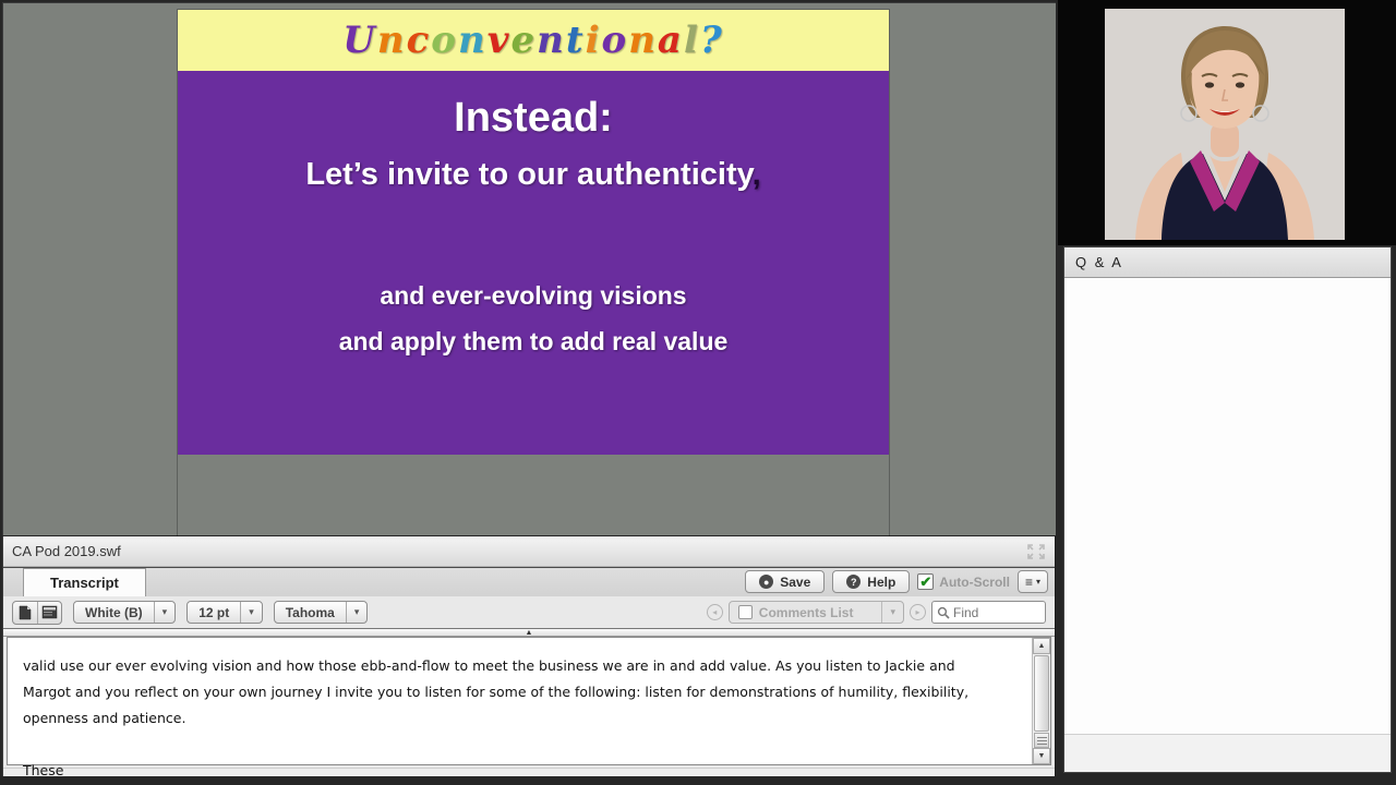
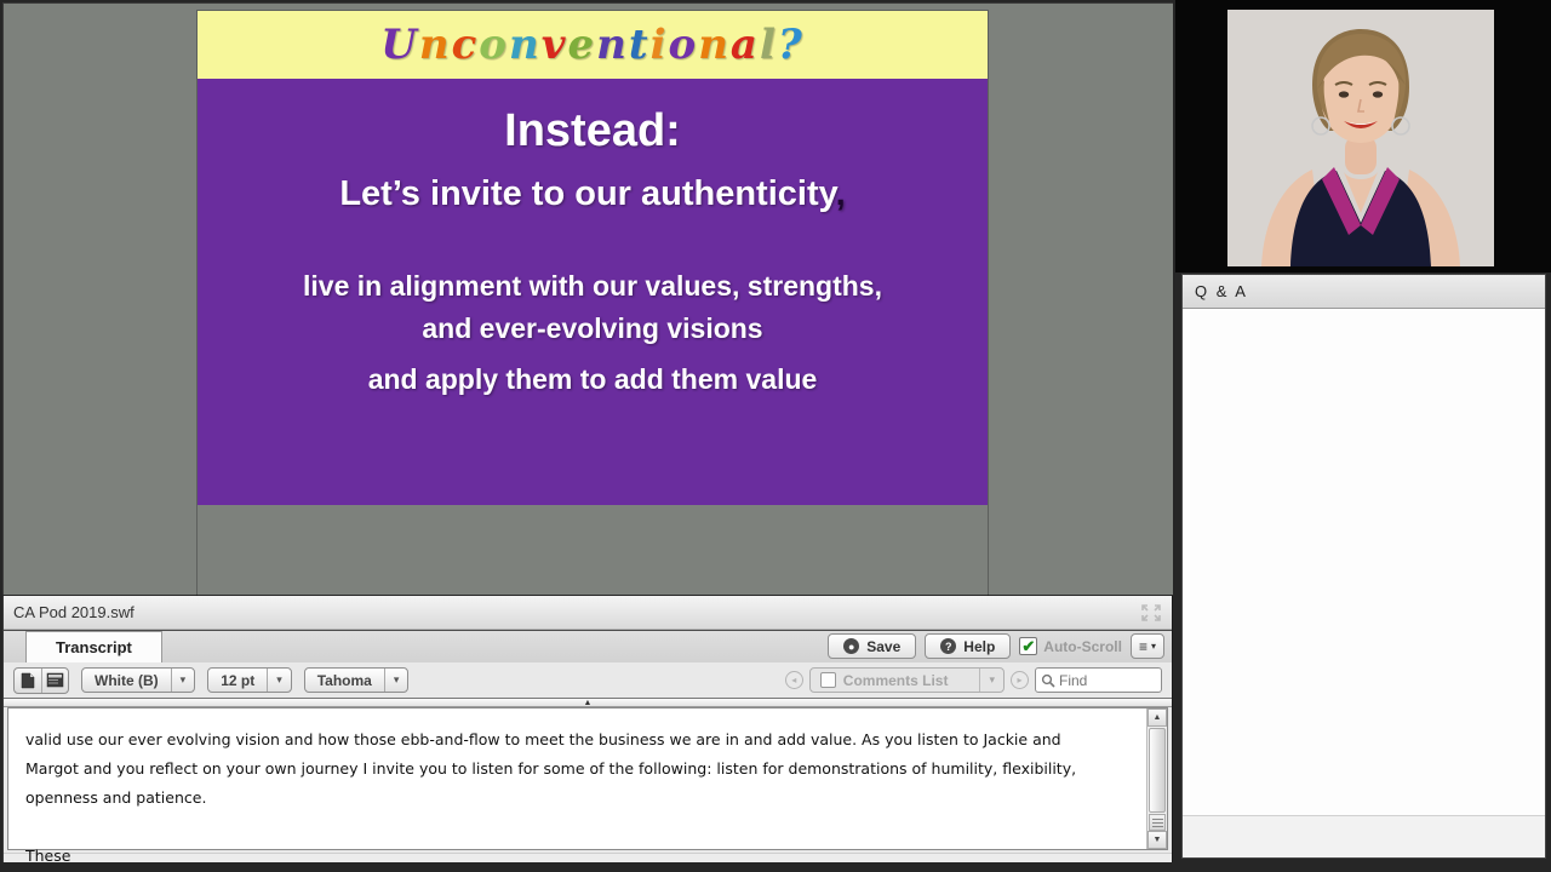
  Unconventional?
  Instead:
  Let’s invite to our authenticity,
+ live in alignment with our values, strengths,
- and ever-evolving visions and apply them to add real value
+ and ever-evolving visions and apply them to add them value
  CA Pod 2019.swf
  Transcript
  ●
  Save
  ?
  Help
  ✔
  Auto-Scroll
  ≡
  ▾
  White (B)
  ▾
  12 pt
  ▾
  Tahoma
  ▾
  ◂
  Comments List
  ▾
  ▸
  Find
  valid use our ever evolving vision and how those ebb-and-flow to meet the business we are in and add value. As you listen to Jackie and Margot and you reflect on your own journey I invite you to listen for some of the following: listen for demonstrations of humility, flexibility, openness and patience.
  These
  Q & A
